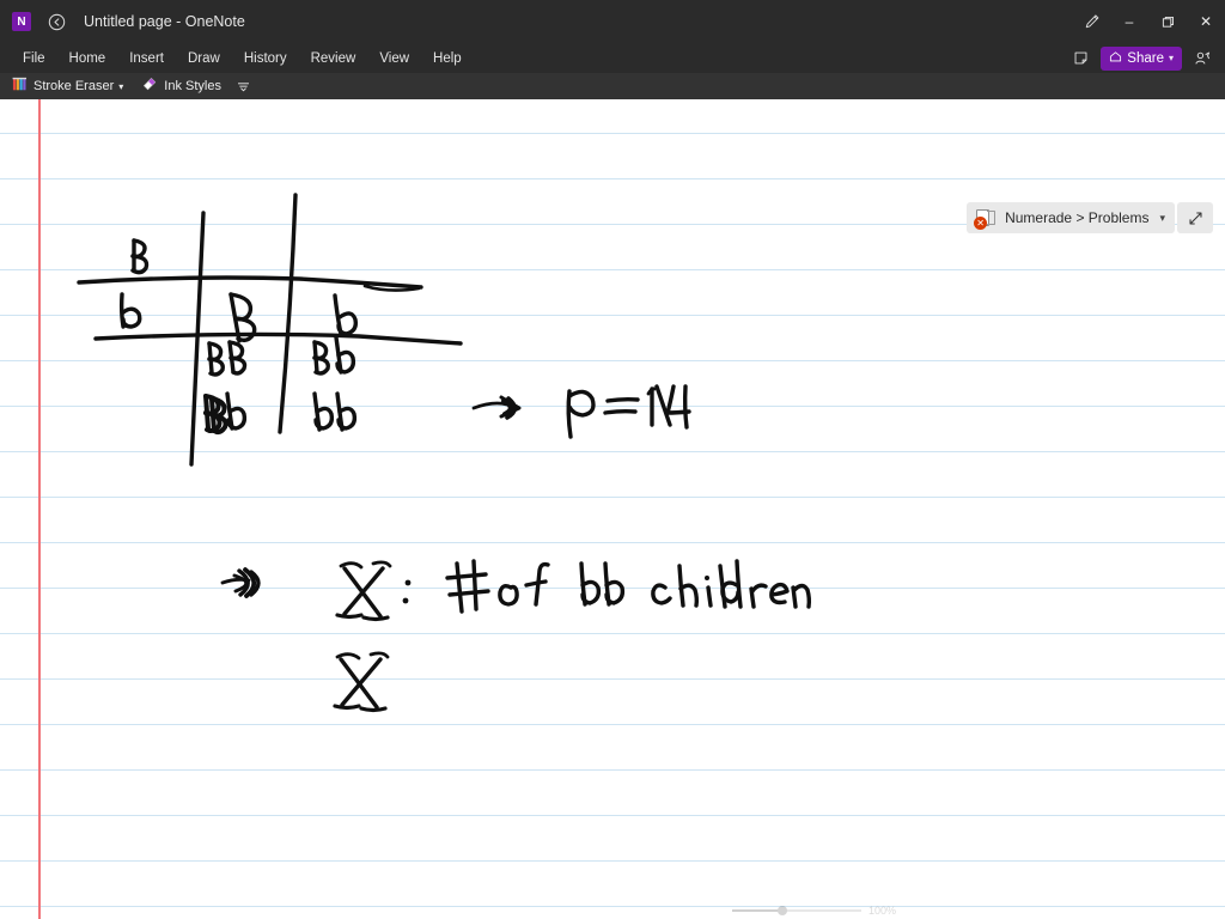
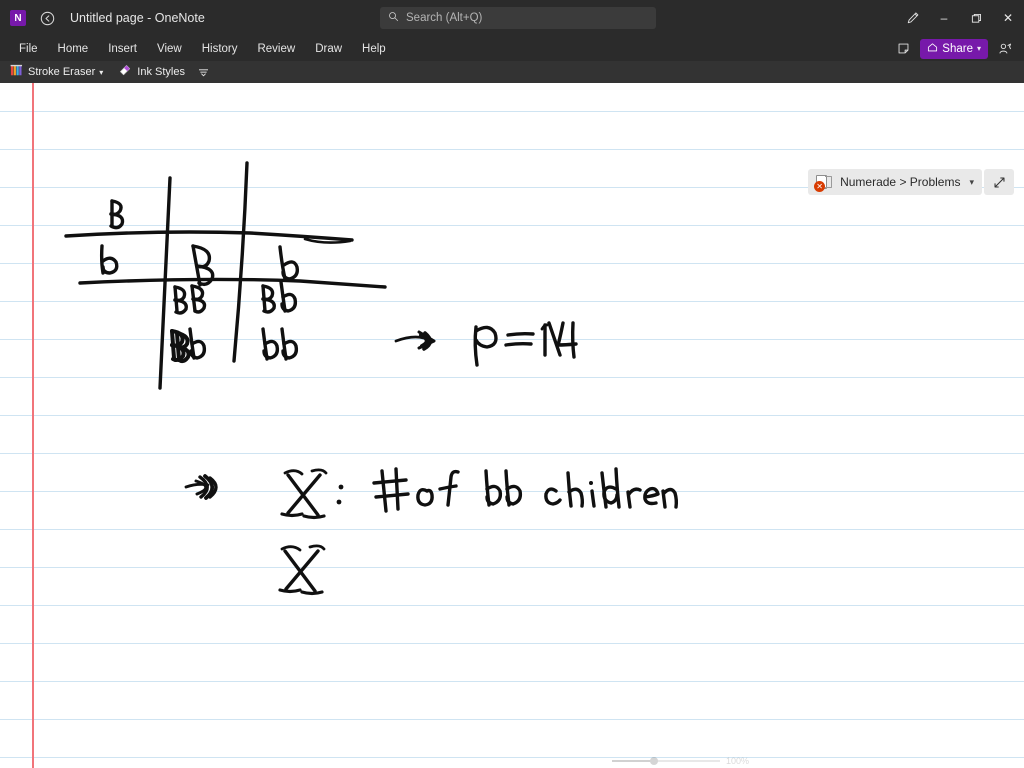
  N
  Untitled page - OneNote
+ Search (Alt+Q)
  –
  ✕
  File
  Home
  Insert
- Draw
+ View
  History
  Review
- View
+ Draw
  Help
  Share
  ▾
  Stroke Eraser
  ▾
  Ink Styles
  ✕
  Numerade > Problems
  ▾
  100%
